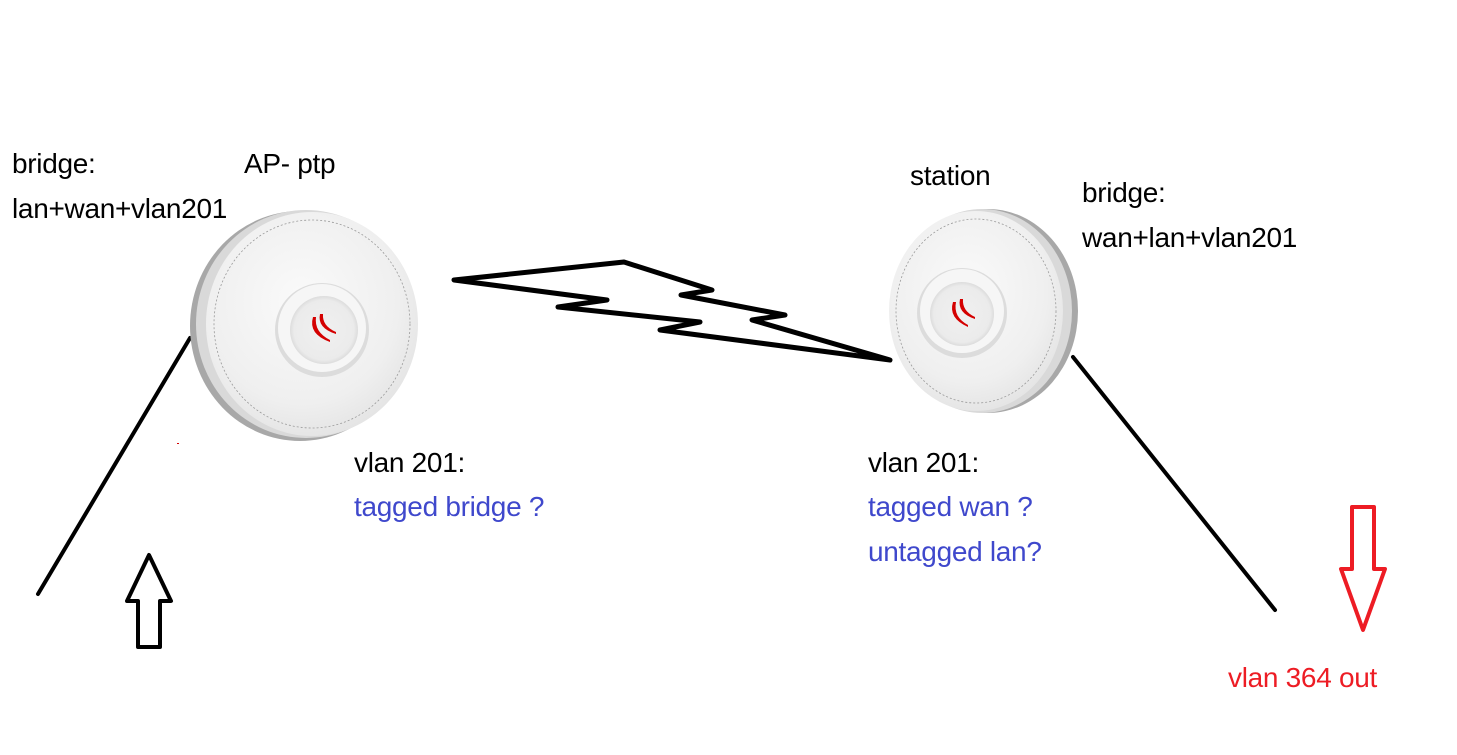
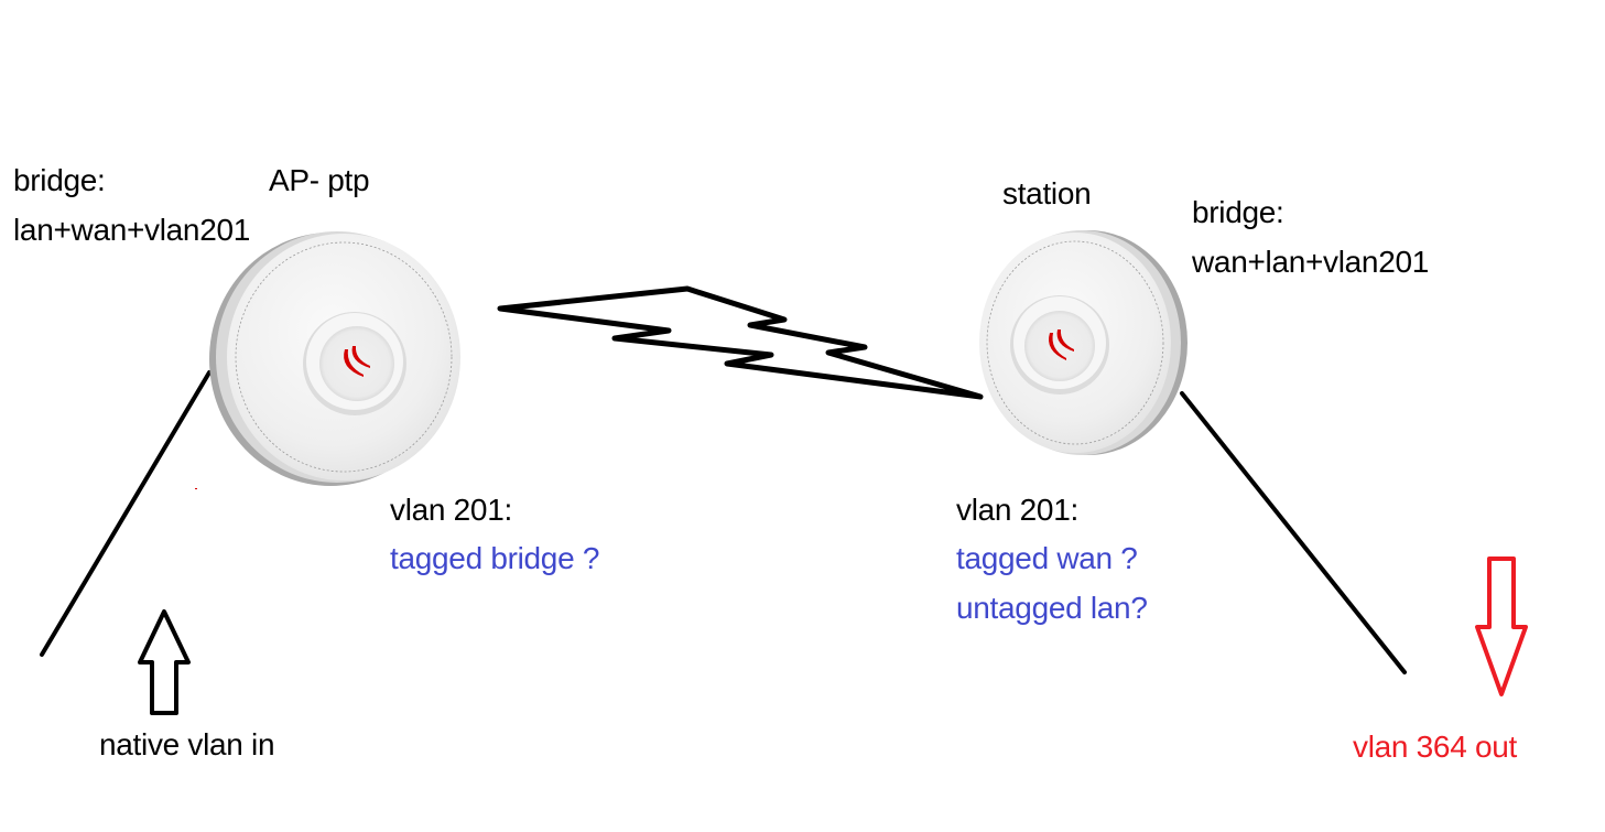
  bridge:
  AP- ptp
  lan+wan+vlan201
  vlan 201:
  tagged bridge ?
  station
  bridge:
  wan+lan+vlan201
  vlan 201:
  tagged wan ?
  untagged lan?
+ native vlan in
  vlan 364 out
